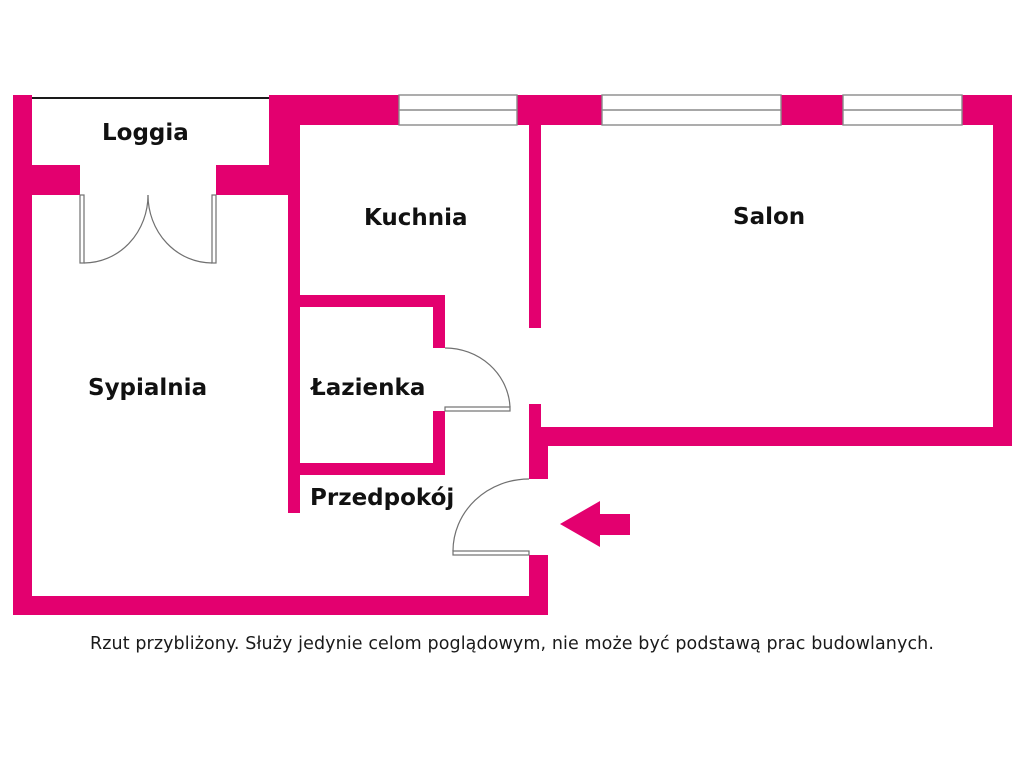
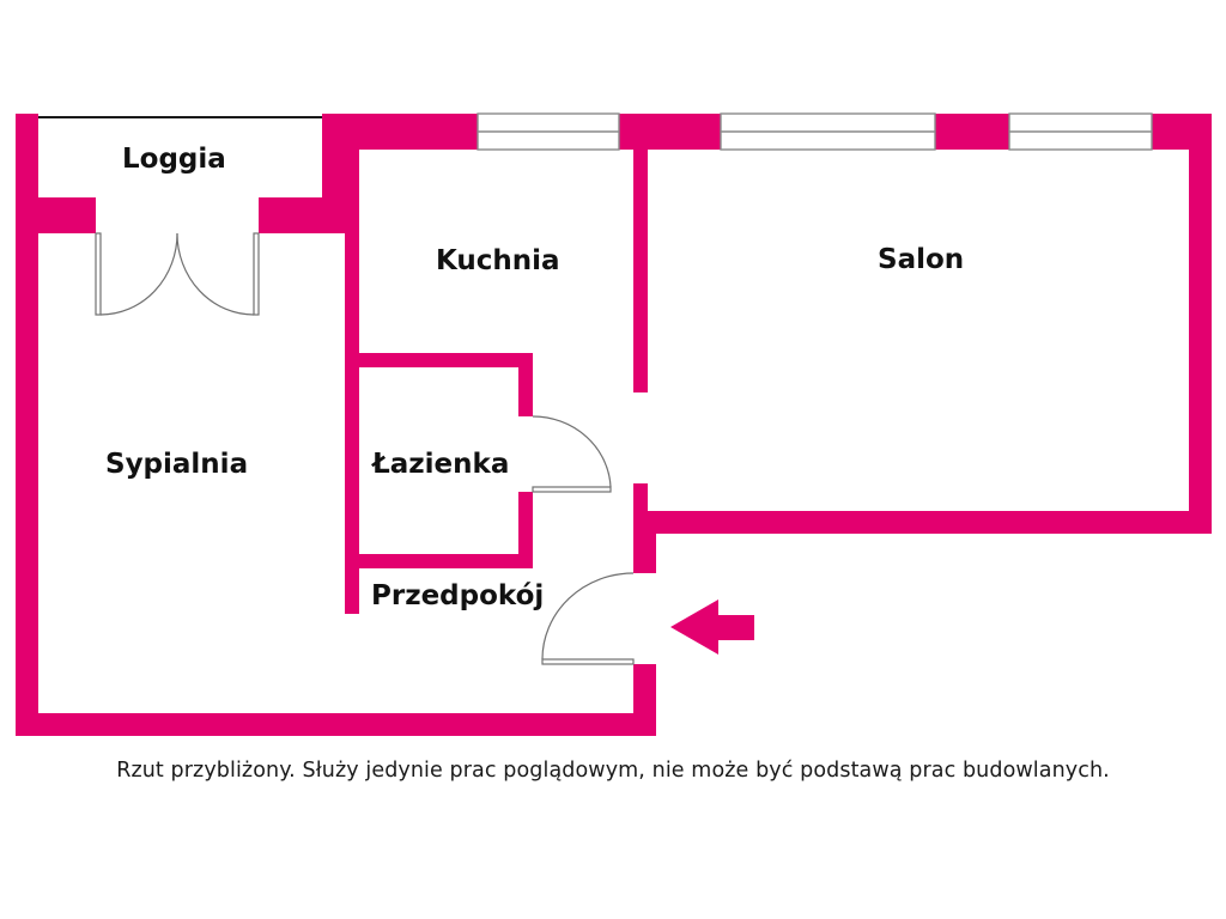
  Loggia
  Kuchnia
  Salon
  Sypialnia
  Łazienka
  Przedpokój
- Rzut przybliżony. Służy jedynie celom poglądowym, nie może być podstawą prac budowlanych.
+ Rzut przybliżony. Służy jedynie prac poglądowym, nie może być podstawą prac budowlanych.
